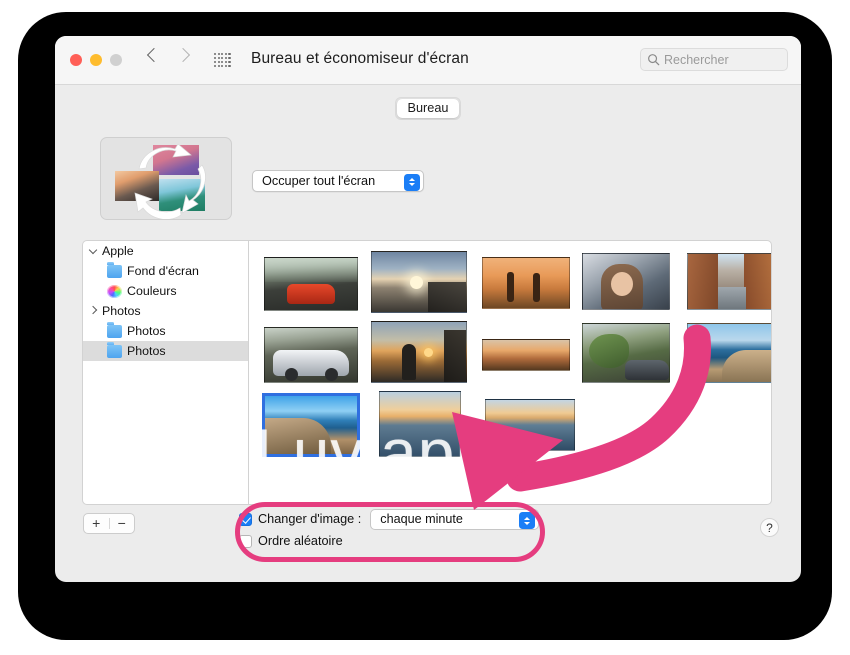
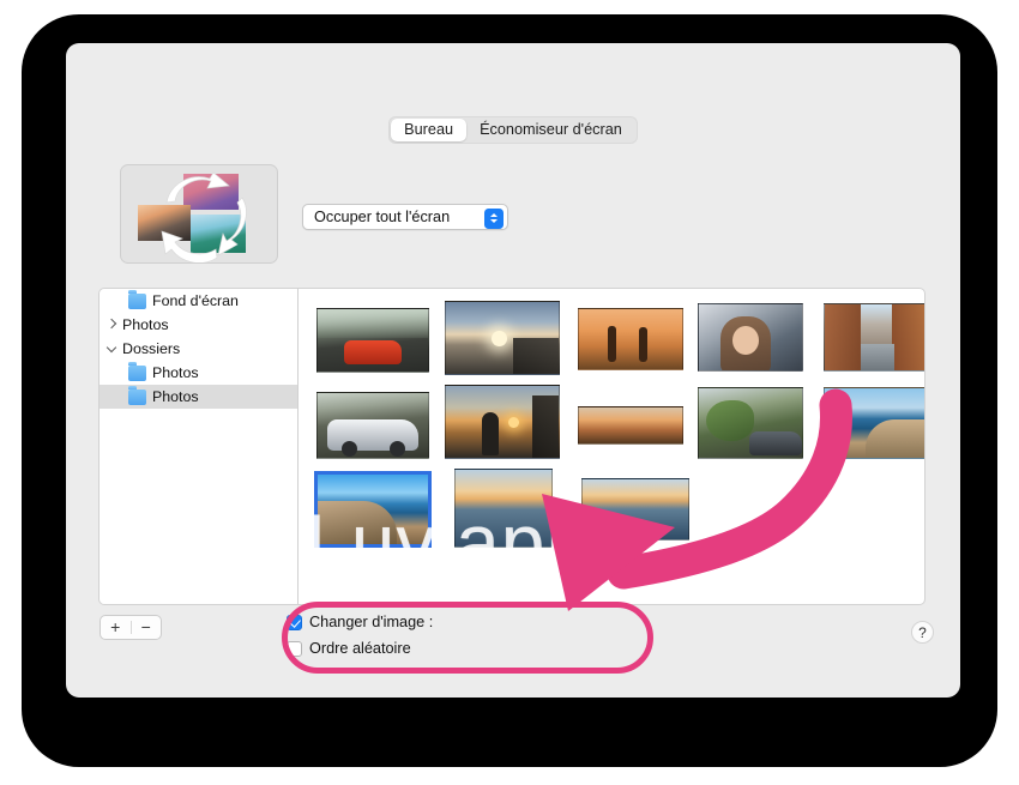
- Bureau et économiseur d'écran
- Rechercher
  Bureau
+ Économiseur d'écran
  Occuper tout l'écran
- Apple
  Fond d'écran
- Couleurs
  Photos
+ Dossiers
  Photos
  Photos
  Luviap
  +
  −
  Changer d'image :
- chaque minute
  Ordre aléatoire
  ?
